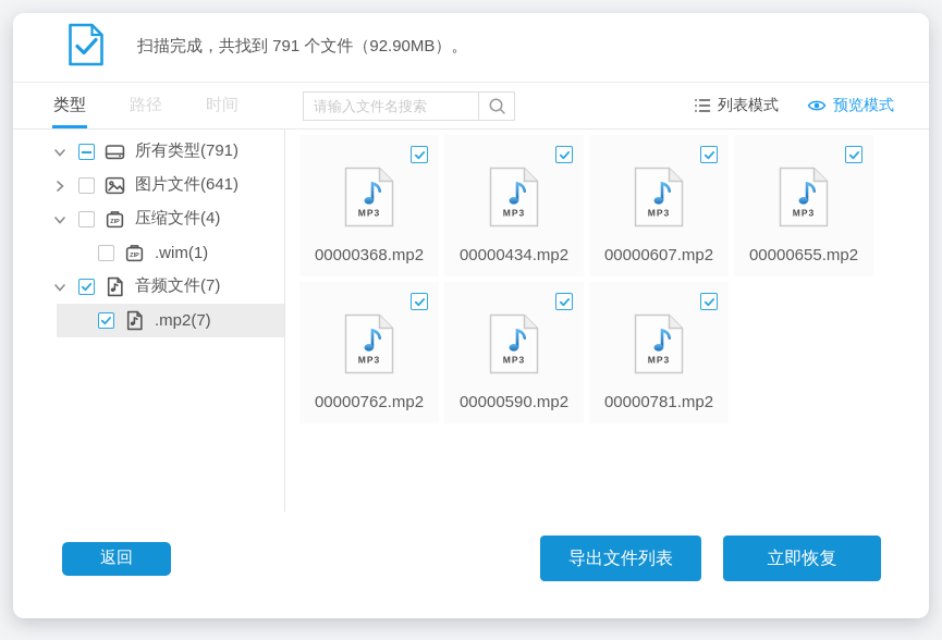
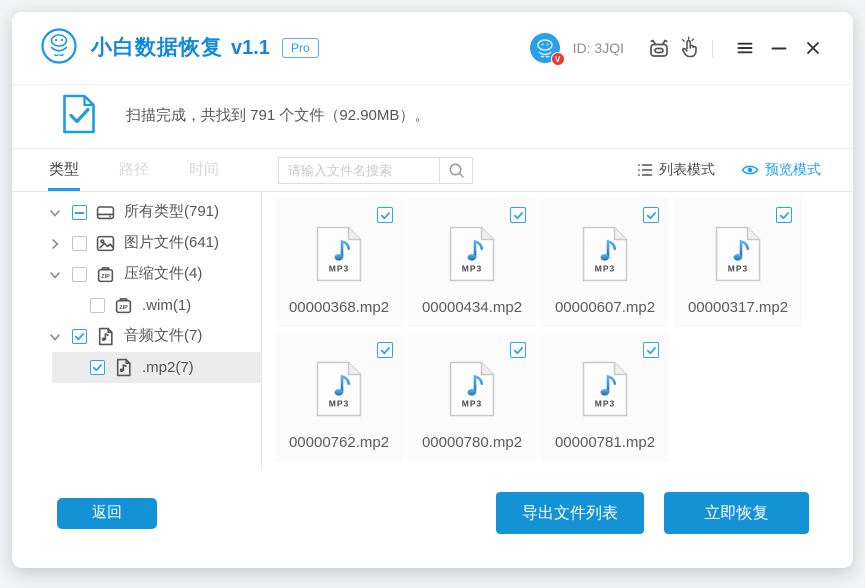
+ 小白数据恢复
+ v1.1
+ Pro
+ V
+ ID: 3JQI
  扫描完成，共找到 791 个文件（92.90MB）。
  类型
  路径
  时间
  请输入文件名搜索
  列表模式
  预览模式
  所有类型(791)
  图片文件(641)
  压缩文件(4)
  .wim(1)
  音频文件(7)
  .mp2(7)
  MP3
  00000368.mp2
  MP3
  00000434.mp2
  MP3
  00000607.mp2
  MP3
- 00000655.mp2
+ 00000317.mp2
  MP3
  00000762.mp2
  MP3
- 00000590.mp2
+ 00000780.mp2
  MP3
  00000781.mp2
  返回
  导出文件列表
  立即恢复
